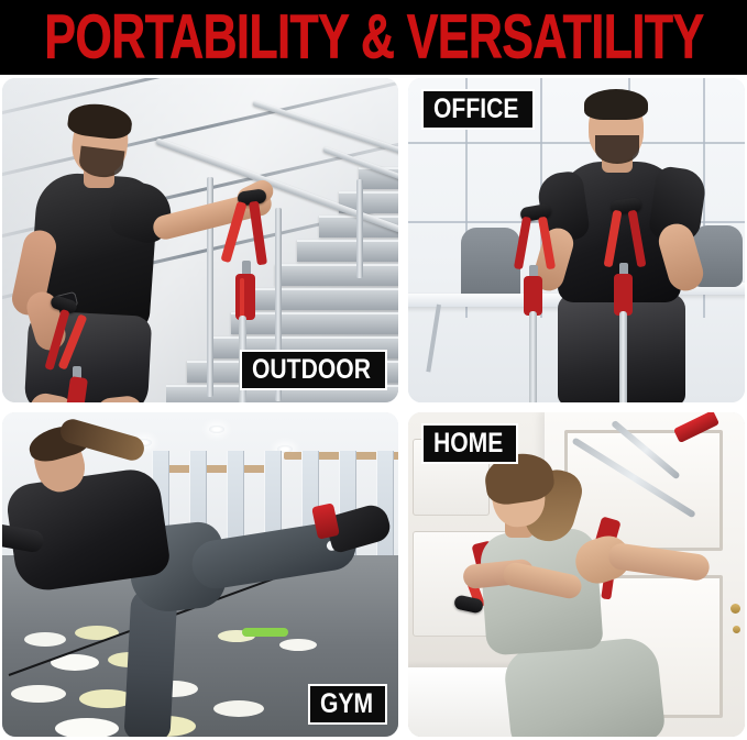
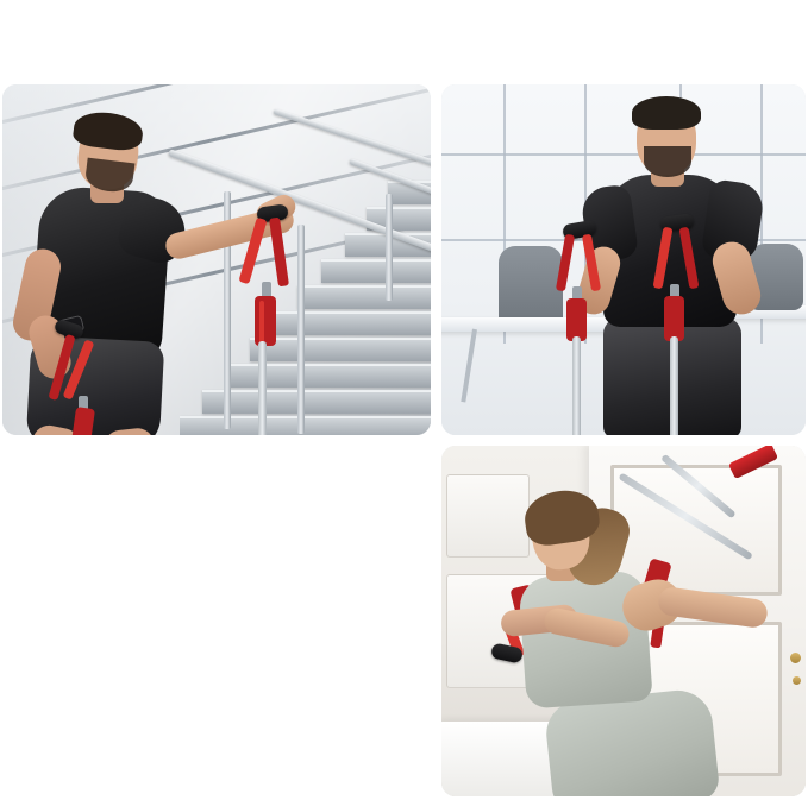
- PORTABILITY & VERSATILITY
- OUTDOOR
- OFFICE
- GYM
- HOME
